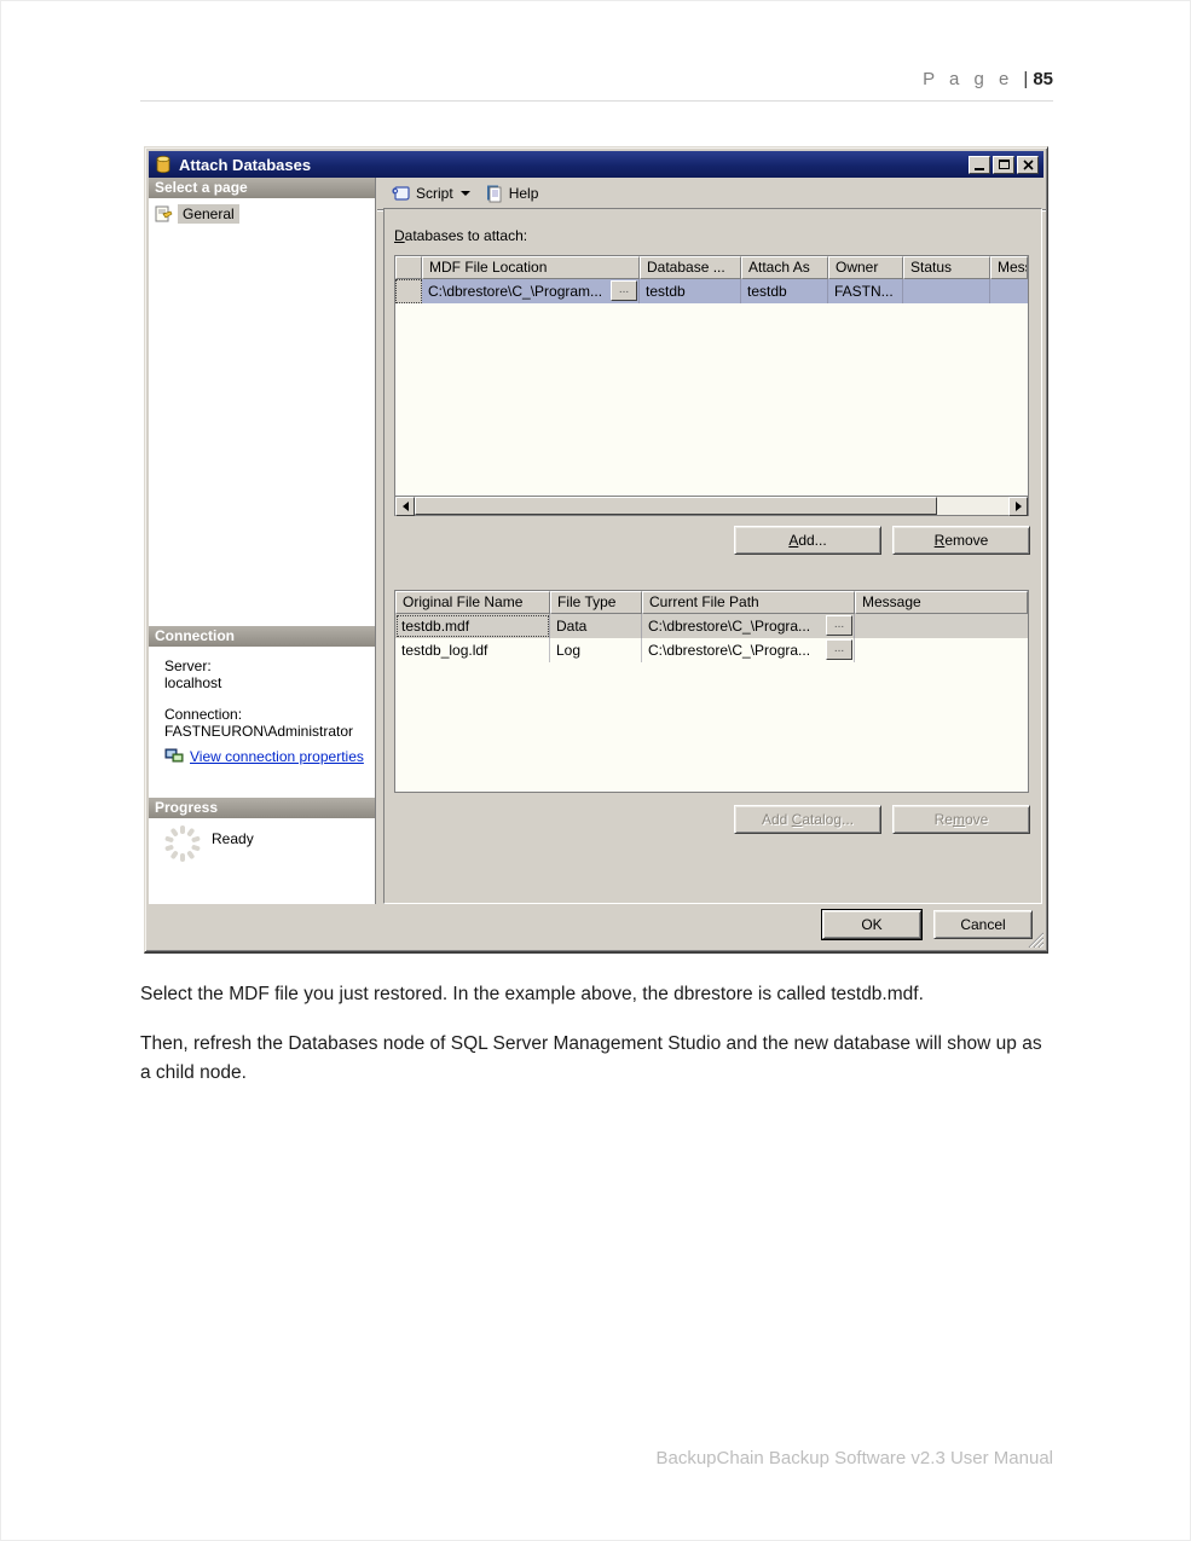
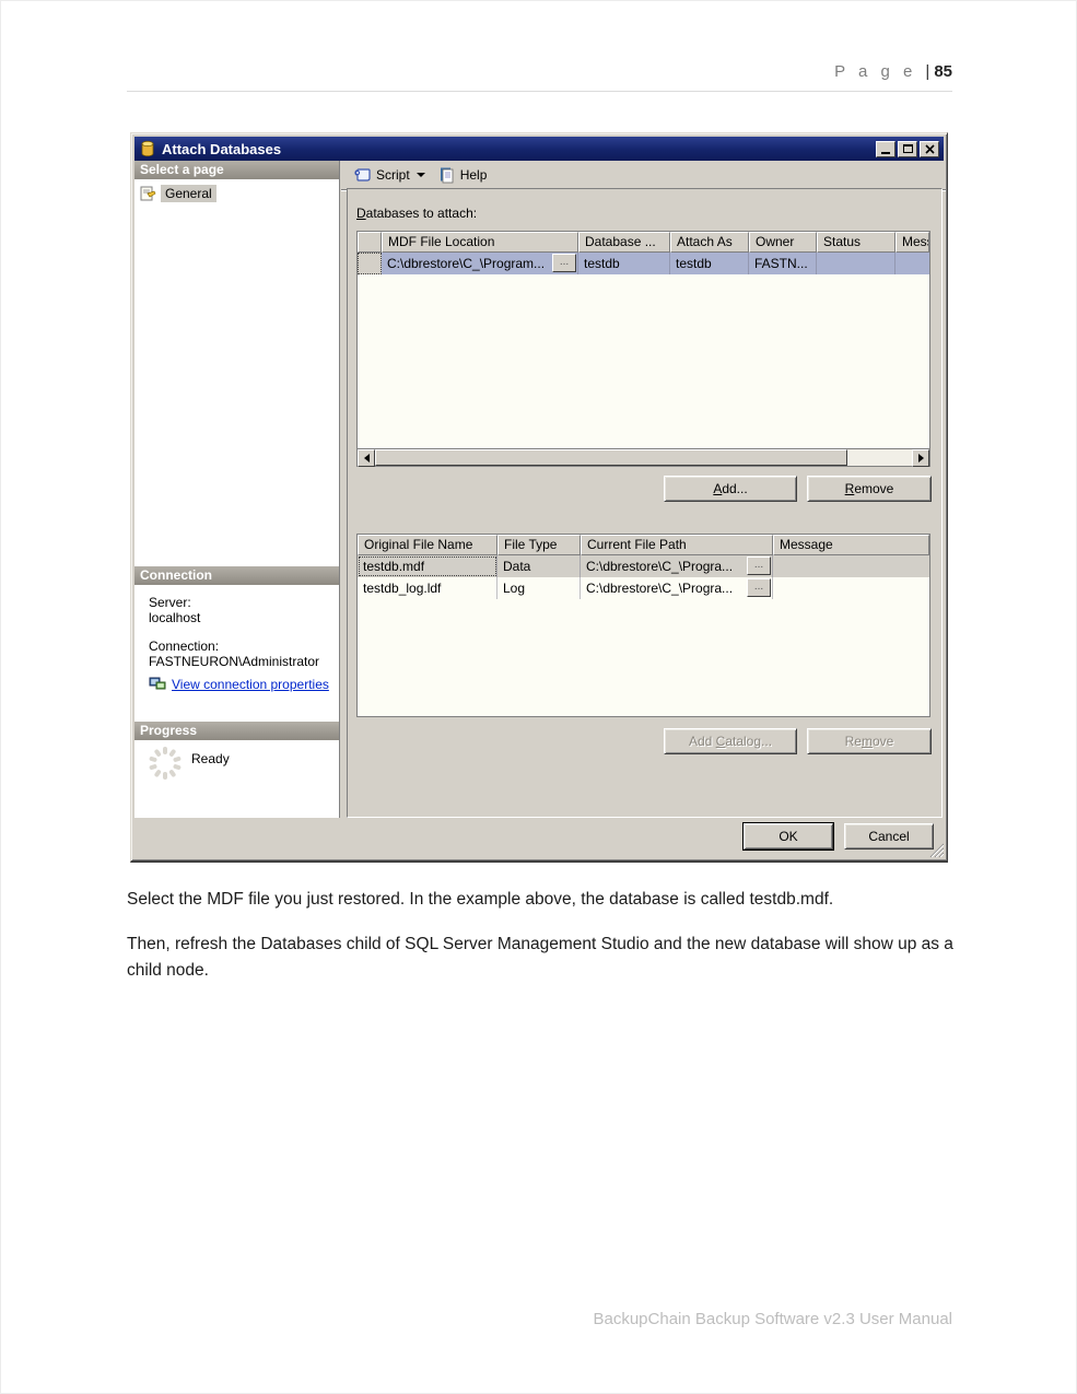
  P a g e | 85
  Attach Databases
  Select a page
  General
  Connection
  Server:
  localhost
  Connection:
  FASTNEURON\Administrator
  View connection properties
  Progress
  Ready
  Script
  Help
  Databases to attach:
  MDF File Location
  Database ...
  Attach As
  Owner
  Status
  Mes
  C:\dbrestore\C_\Program...
  ...
  testdb
  testdb
  FASTN...
  Add...
  Remove
  Original File Name
  File Type
  Current File Path
  Message
  testdb.mdf
  Data
  C:\dbrestore\C_\Progra...
  ...
  testdb_log.ldf
  Log
  C:\dbrestore\C_\Progra...
  ...
  Add Catalog...
  Remove
  OK
  Cancel
- Select the MDF file you just restored. In the example above, the dbrestore is called testdb.mdf.
+ Select the MDF file you just restored. In the example above, the database is called testdb.mdf.
- Then, refresh the Databases node of SQL Server Management Studio and the new database will show up as a child node.
+ Then, refresh the Databases child of SQL Server Management Studio and the new database will show up as a child node.
  BackupChain Backup Software v2.3 User Manual
